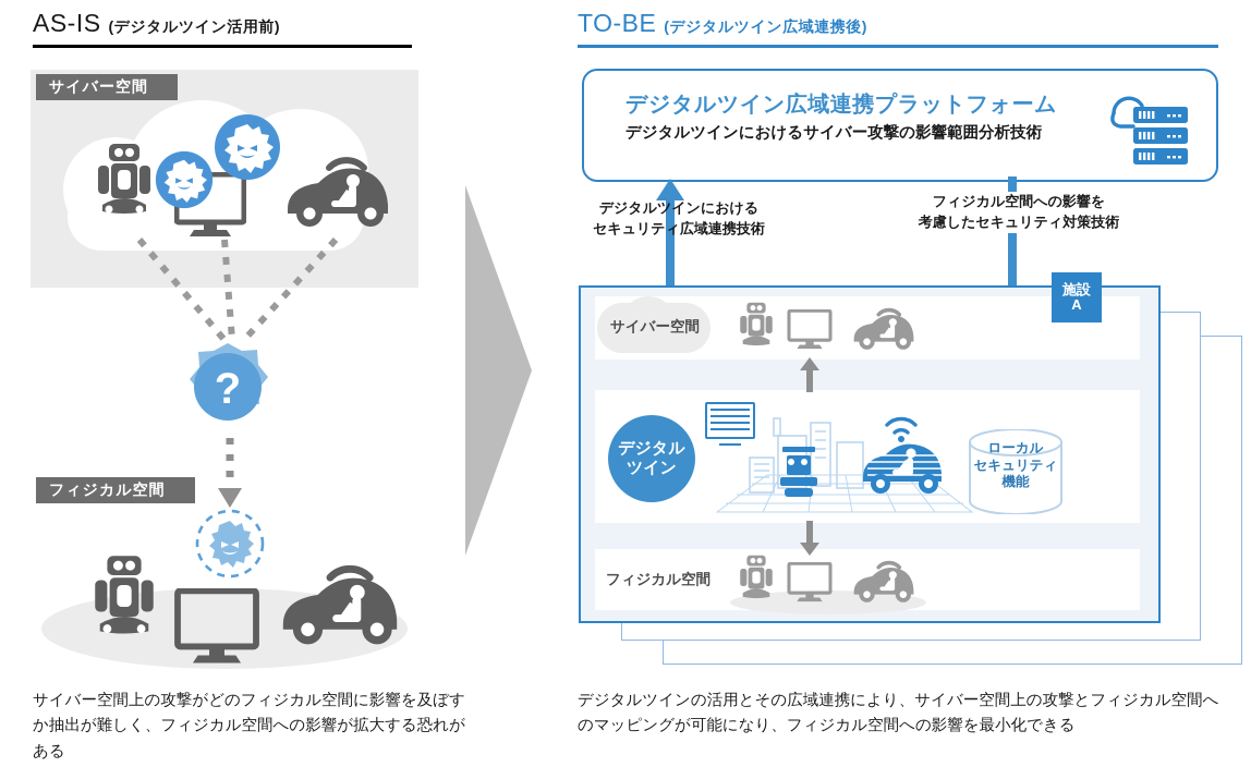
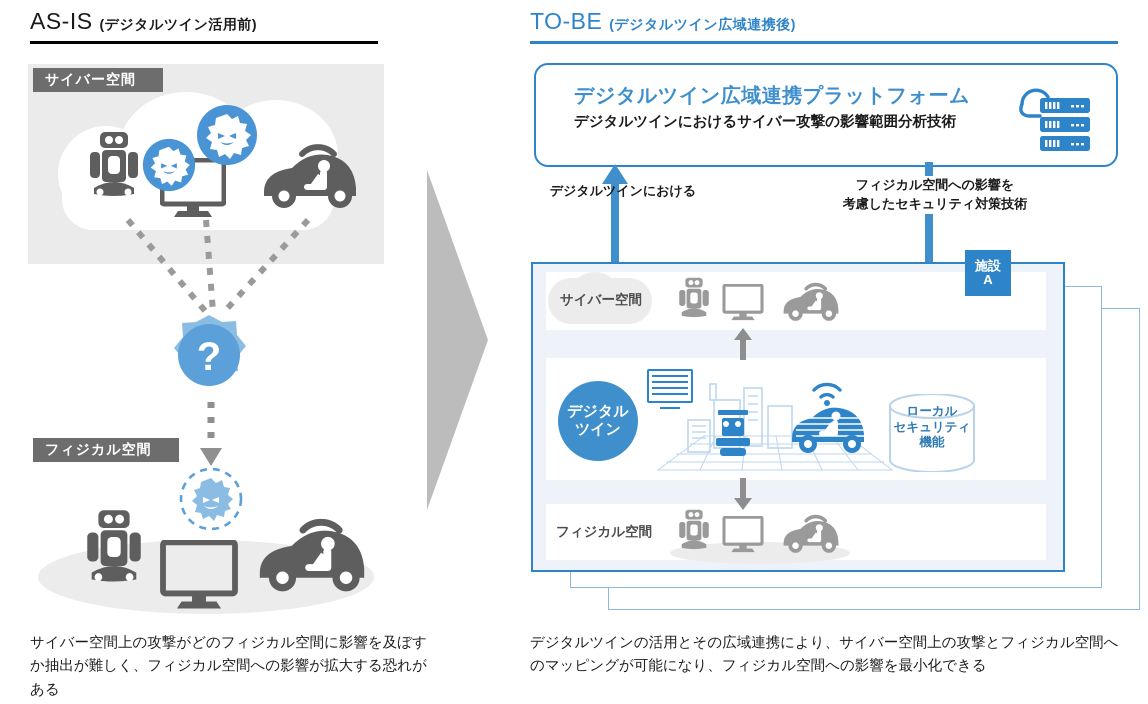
  AS-IS (デジタルツイン活用前)
  サイバー空間
  ?
  フィジカル空間
  サイバー空間上の攻撃がどのフィジカル空間に影響を及ぼすか抽出が難しく、フィジカル空間への影響が拡大する恐れがある
  TO-BE (デジタルツイン広域連携後)
  デジタルツイン広域連携プラットフォーム
  デジタルツインにおけるサイバー攻撃の影響範囲分析技術
  デジタルツインにおける
- セキュリティ広域連携技術
  フィジカル空間への影響を
  考慮したセキュリティ対策技術
  サイバー空間
  デジタル
  ツイン
  ローカル
  セキュリティ
  機能
  フィジカル空間
  施設
  A
  デジタルツインの活用とその広域連携により、サイバー空間上の攻撃とフィジカル空間へのマッピングが可能になり、フィジカル空間への影響を最小化できる
